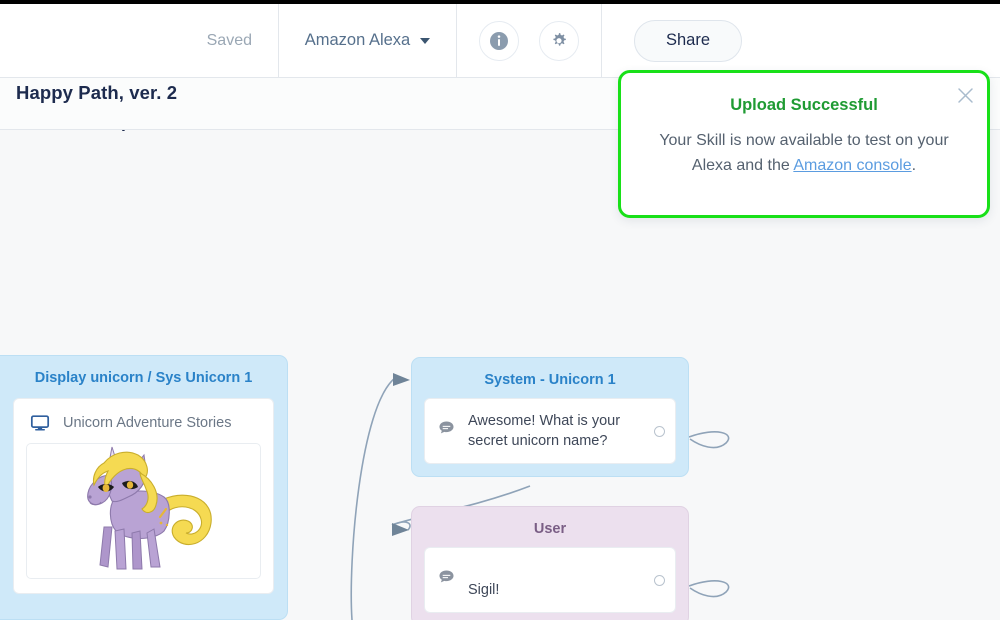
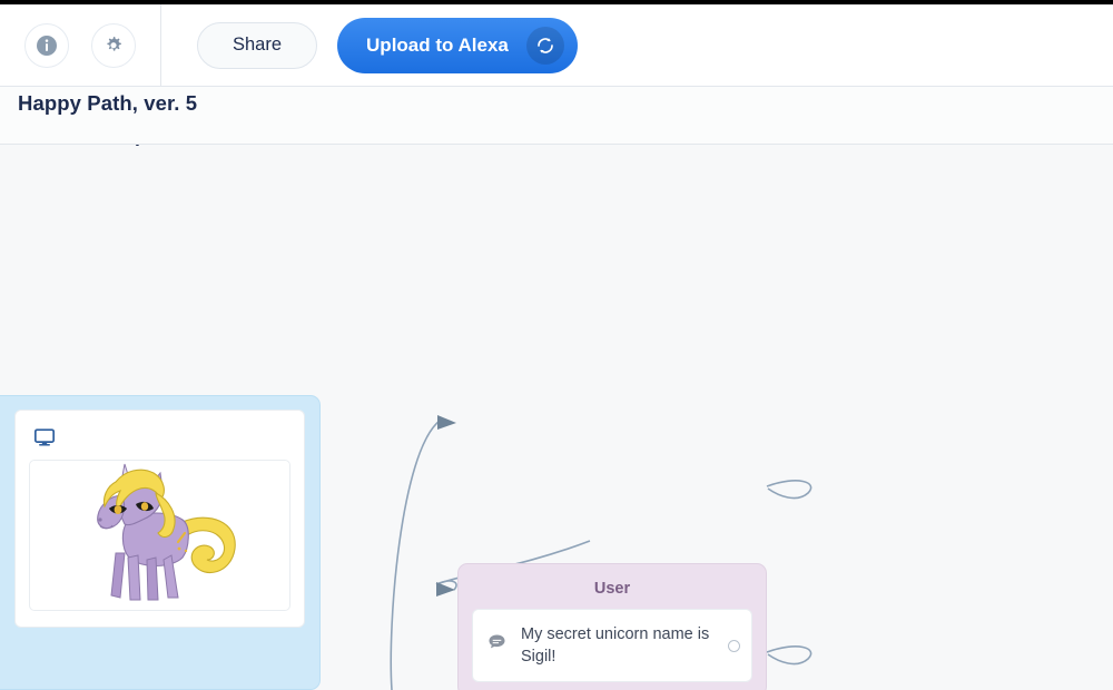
- Saved
- Amazon Alexa
  Share
+ Upload to Alexa
- Happy Path, ver. 2
+ Happy Path, ver. 5
- System - Unicorn 1
- Awesome! What is your
- secret unicorn name?
  User
+ My secret unicorn name is
  Sigil!
- Display unicorn / Sys Unicorn 1
- Unicorn Adventure Stories
- Upload Successful
- Your Skill is now available to test on your
- Alexa and the Amazon console.
